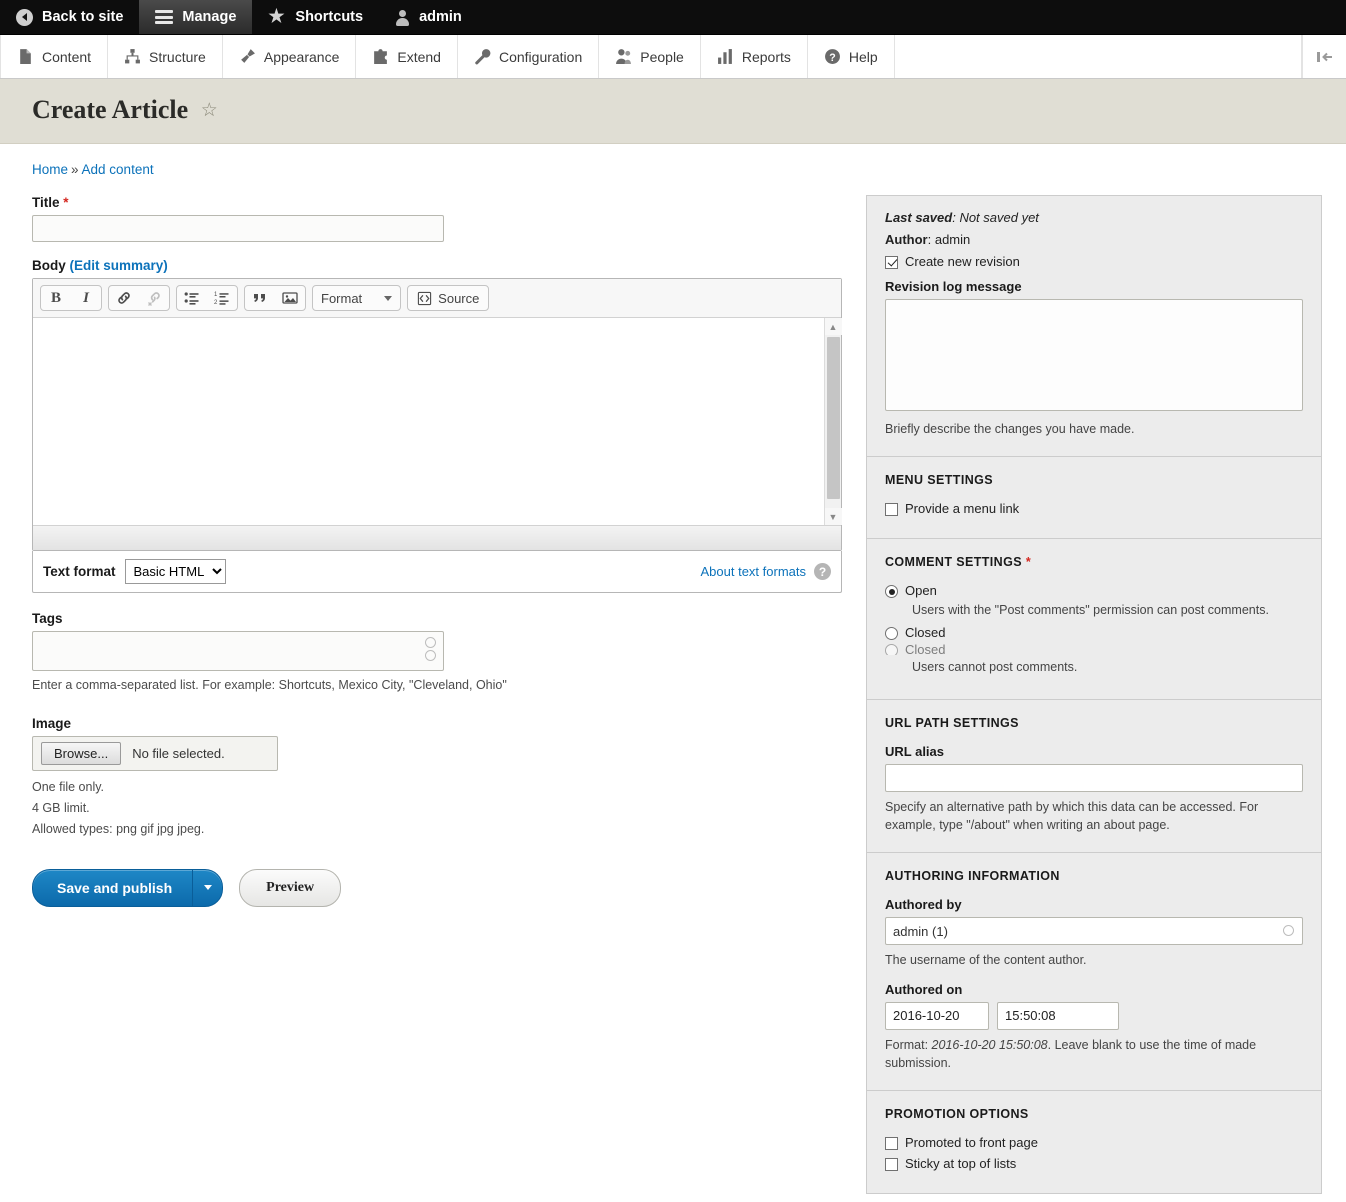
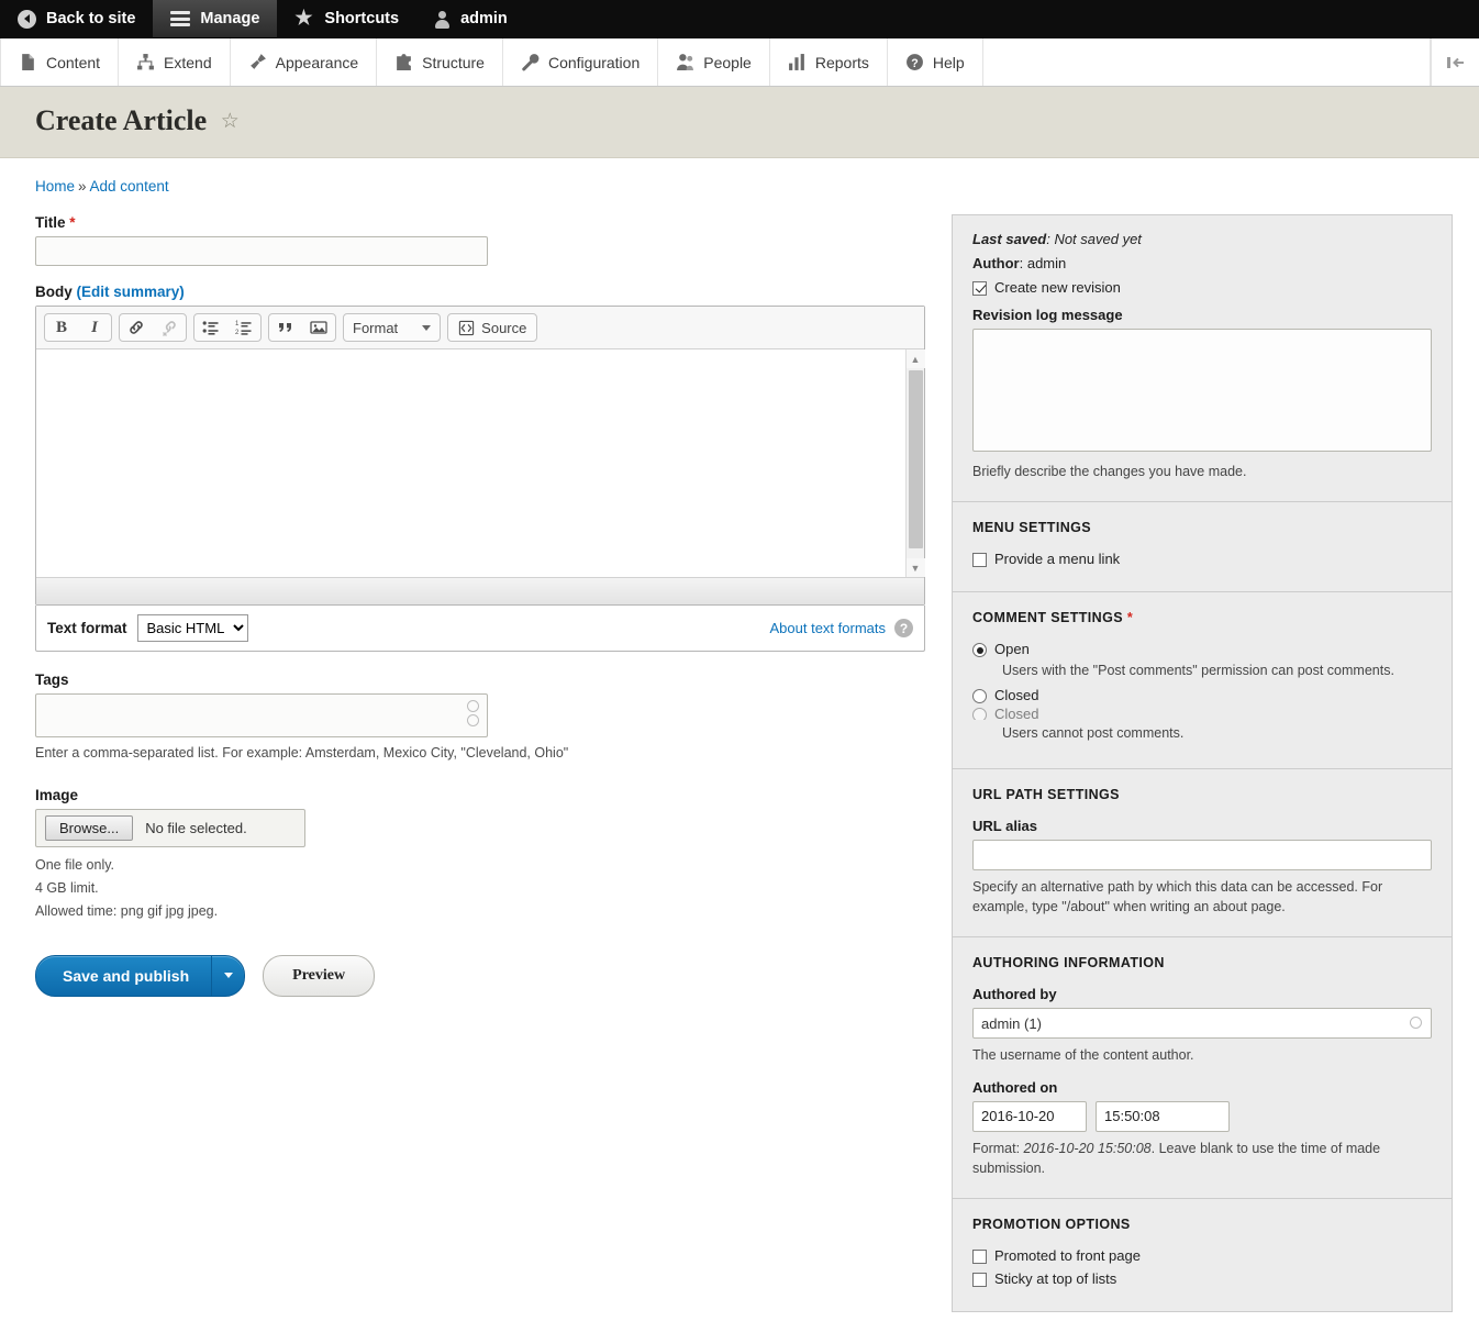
  Back to site
  Manage
  ★
  Shortcuts
  admin
  Content
- Structure
+ Extend
  Appearance
- Extend
+ Structure
  Configuration
  People
  Reports
  ?
  Help
  Create Article ☆
  Home » Add content
  Title *
  Body (Edit summary)
  B
  I
  Format
  Source
  ▲
  ▼
  Text format
  Basic HTML
  About text formats
  ?
  Tags
- Enter a comma-separated list. For example: Shortcuts, Mexico City, "Cleveland, Ohio"
+ Enter a comma-separated list. For example: Amsterdam, Mexico City, "Cleveland, Ohio"
  Image
  Browse...
  No file selected.
  One file only.
  4 GB limit.
- Allowed types: png gif jpg jpeg.
+ Allowed time: png gif jpg jpeg.
  Save and publish
  Preview
  Last saved: Not saved yet
  Author: admin
  Create new revision
  Revision log message
  Briefly describe the changes you have made.
  MENU SETTINGS
  Provide a menu link
  COMMENT SETTINGS *
  Open
  Users with the "Post comments" permission can post comments.
  Closed
  Closed
  Users cannot post comments.
  URL PATH SETTINGS
  URL alias
  Specify an alternative path by which this data can be accessed. For example, type "/about" when writing an about page.
  AUTHORING INFORMATION
  Authored by
  admin (1)
  The username of the content author.
  Authored on
  2016-10-20
  15:50:08
  Format: 2016-10-20 15:50:08. Leave blank to use the time of made submission.
  PROMOTION OPTIONS
  Promoted to front page
  Sticky at top of lists
